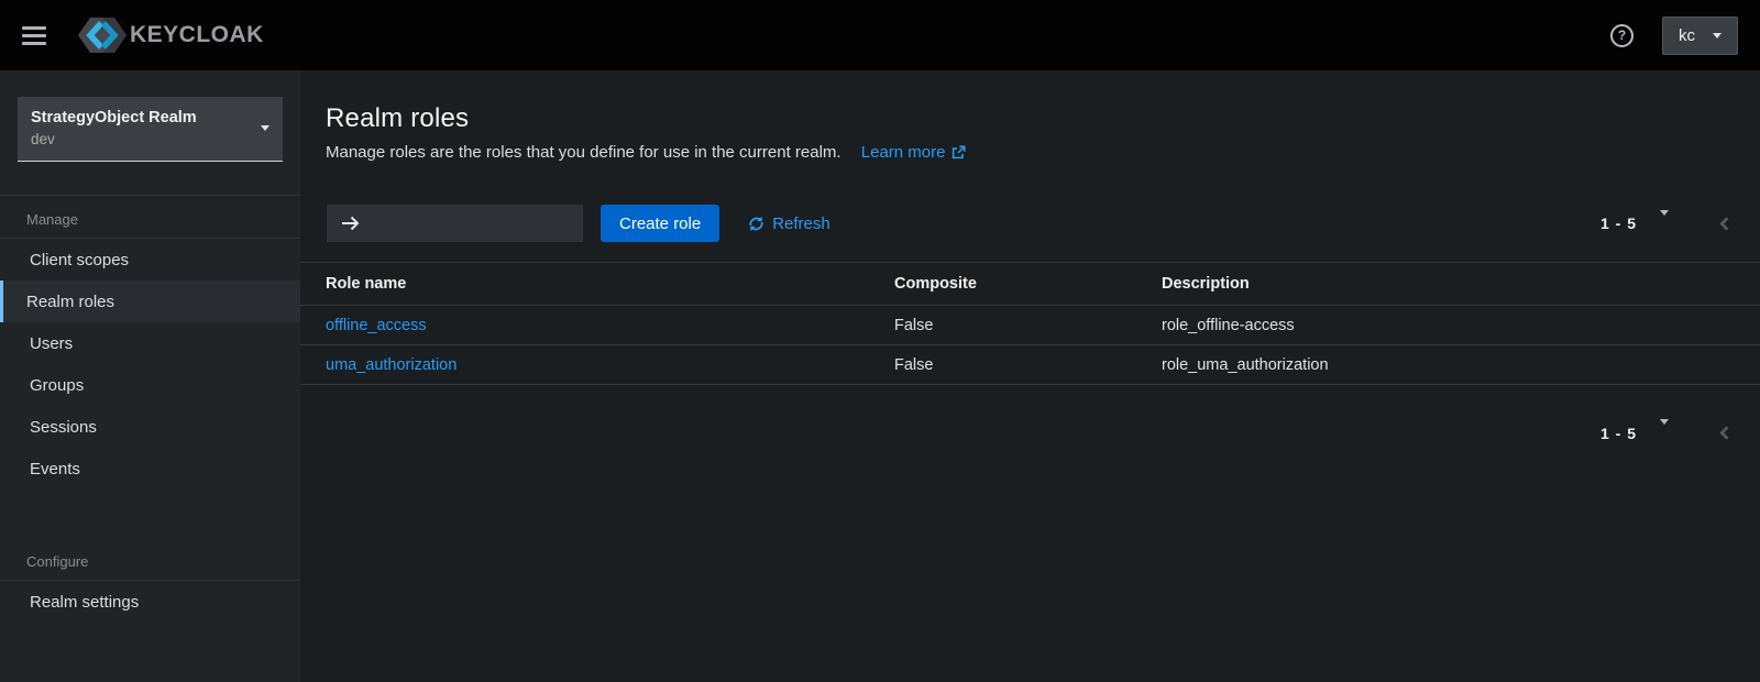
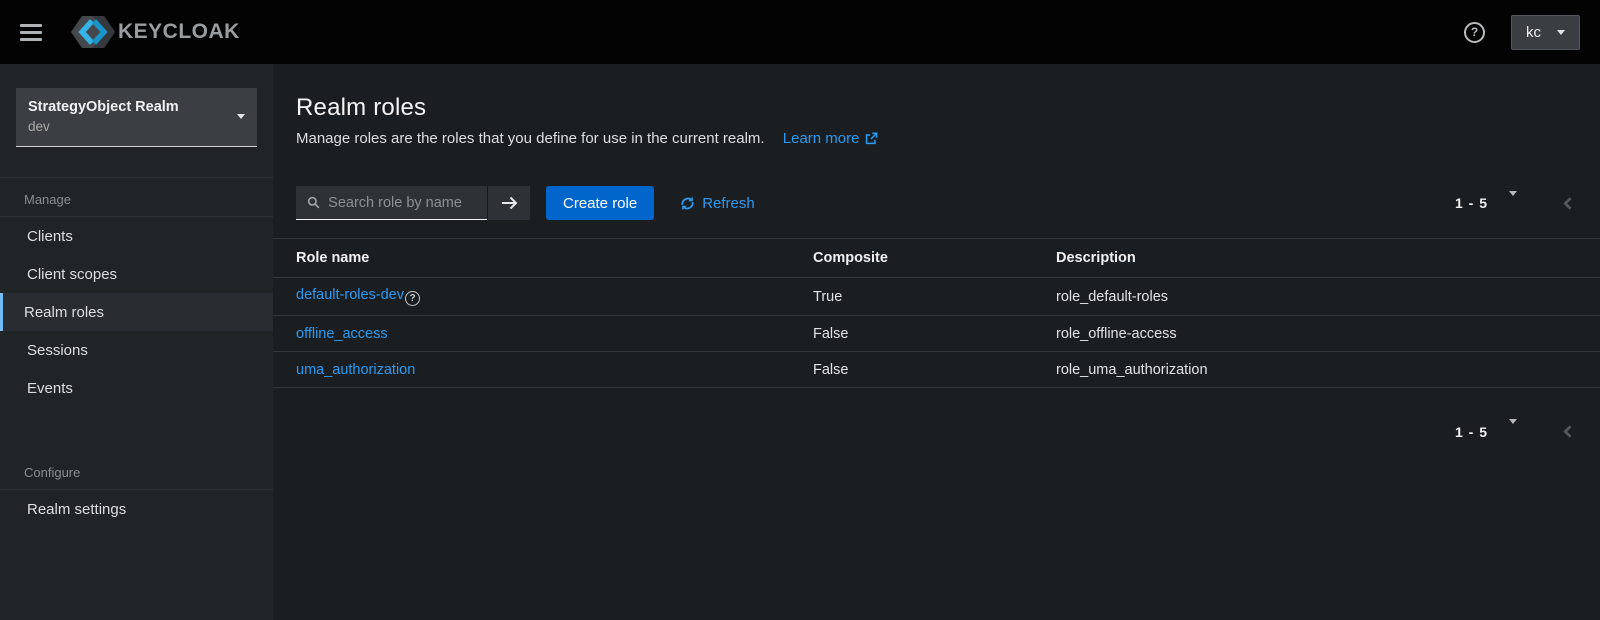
  KEYCLOAK
  ?
  kc
  StrategyObject Realm
  dev
  Manage
+ Clients
  Client scopes
  Realm roles
- Users
- Groups
  Sessions
  Events
  Configure
  Realm settings
  Realm roles
  Manage roles are the roles that you define for use in the current realm.
  Learn more
+ Search role by name
  Create role
  Refresh
  1 - 5
  Role name	Composite	Description
+ default-roles-dev ?	True	role_default-roles
  offline_access	False	role_offline-access
  uma_authorization	False	role_uma_authorization
  1 - 5
